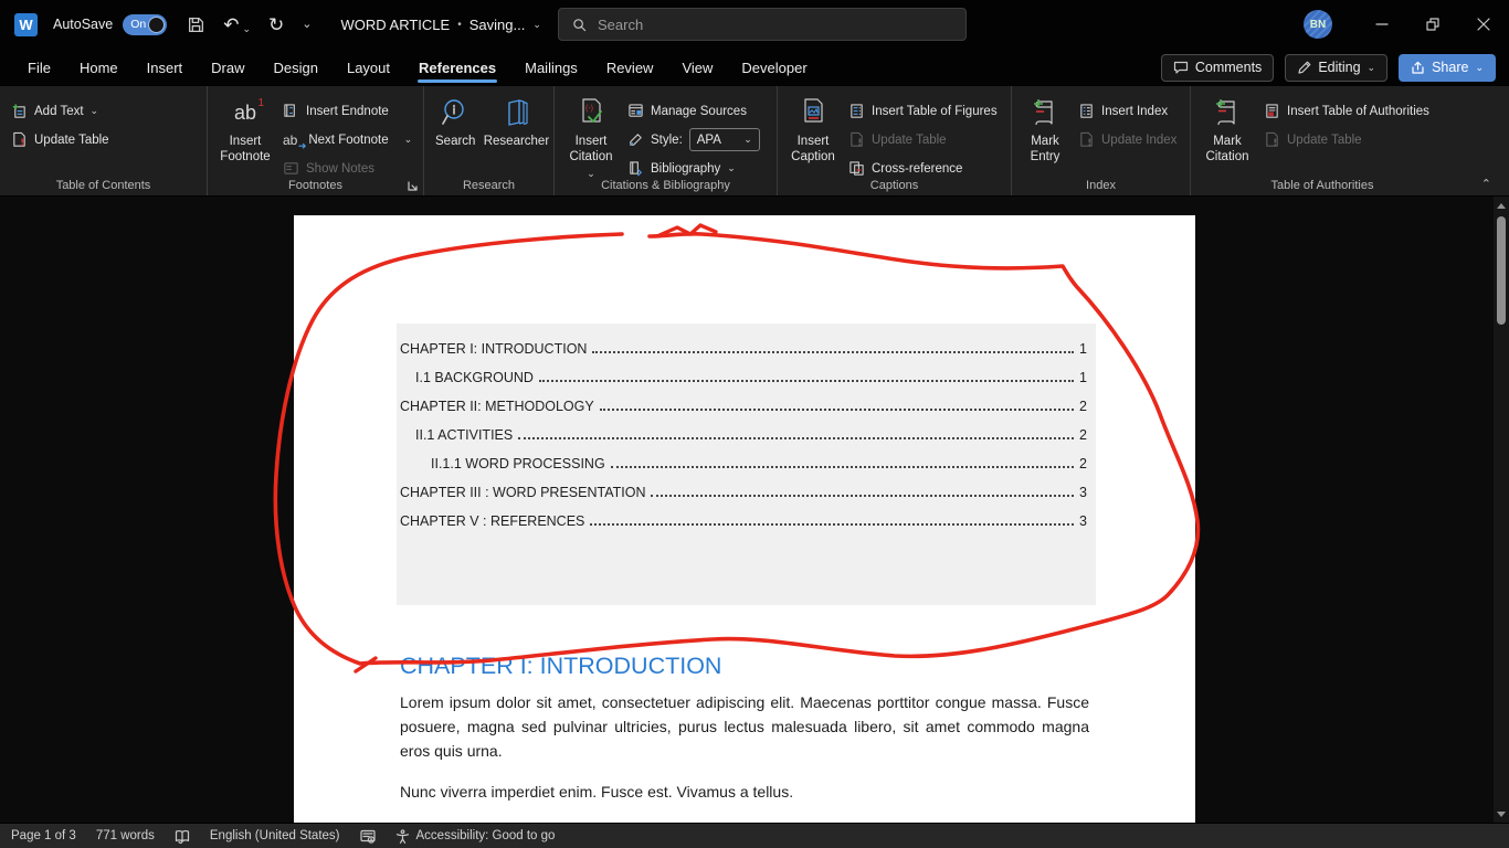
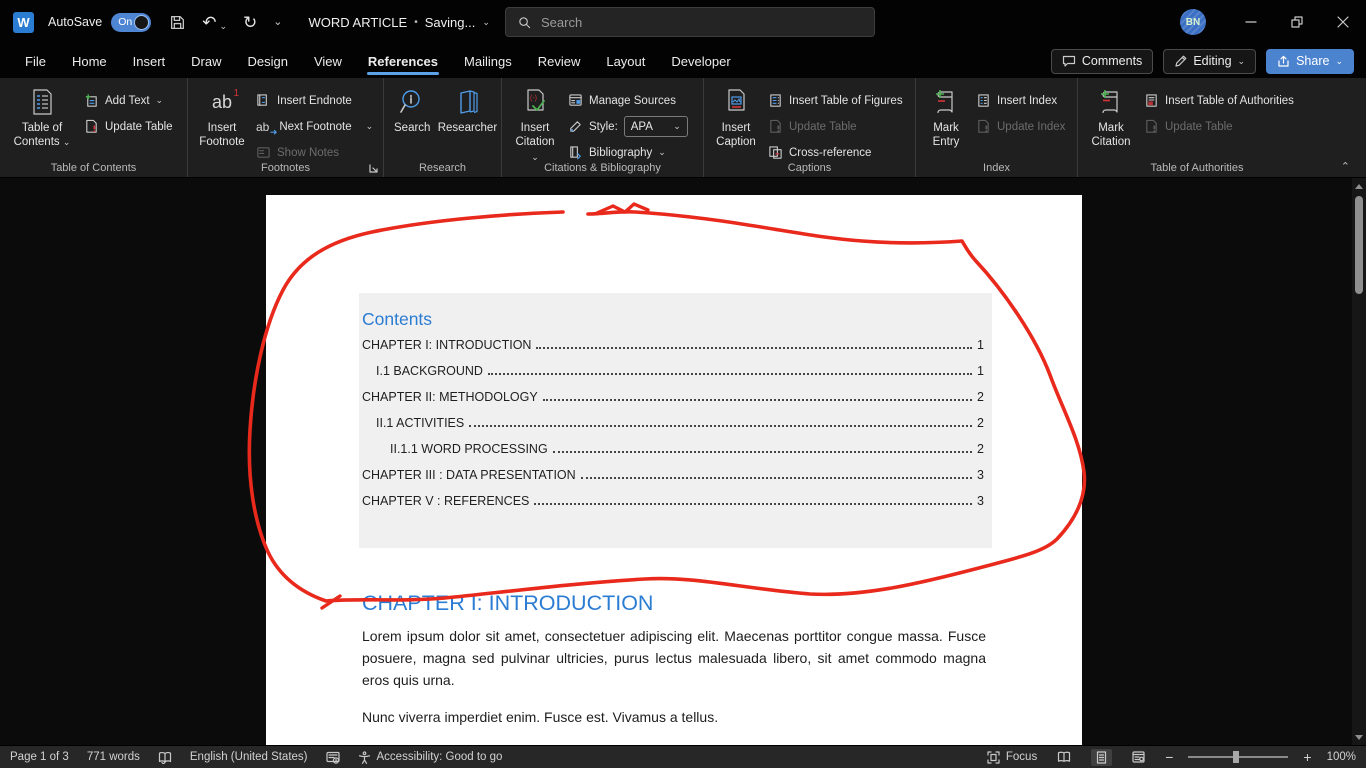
  W
  AutoSave
  On
  ↶
  ⌄
  ↻
  ⌄
  WORD ARTICLE
  •
  Saving...
  ⌄
  Search
  BN
  File
  Home
  Insert
  Draw
  Design
- Layout
+ View
  References
  Mailings
  Review
- View
+ Layout
  Developer
  Comments
  Editing
  ⌄
  Share
  ⌄
+ Table of
+ Contents ⌄
  Add Text
  ⌄
  Update Table
  Table of Contents
  ab
  1
  Insert
  Footnote
  Insert Endnote
  ab
  ➜
  Next Footnote
  ⌄
  Show Notes
  Footnotes
  Search
  Researcher
  Research
  Insert
  Citation ⌄
  Manage Sources
  Style:
  APA
  ⌄
  Bibliography
  ⌄
  Citations & Bibliography
  Insert
  Caption
  Insert Table of Figures
  Update Table
  Cross-reference
  Captions
  Mark
  Entry
  Insert Index
  Update Index
  Index
  Mark
  Citation
  Insert Table of Authorities
  Update Table
  Table of Authorities
  ⌃
+ Contents
  CHAPTER I: INTRODUCTION
  1
  I.1 BACKGROUND
  1
  CHAPTER II: METHODOLOGY
  2
  II.1 ACTIVITIES
  2
  II.1.1 WORD PROCESSING
  2
- CHAPTER III : WORD PRESENTATION
+ CHAPTER III : DATA PRESENTATION
  3
  CHAPTER V : REFERENCES
  3
  CHAPTER I: INTRODUCTION
  Lorem ipsum dolor sit amet, consectetuer adipiscing elit. Maecenas porttitor congue massa. Fusce posuere, magna sed pulvinar ultricies, purus lectus malesuada libero, sit amet commodo magna eros quis urna.
  Nunc viverra imperdiet enim. Fusce est. Vivamus a tellus.
  Page 1 of 3
  771 words
  English (United States)
  Accessibility: Good to go
+ Focus
+ −
+ +
+ 100%
